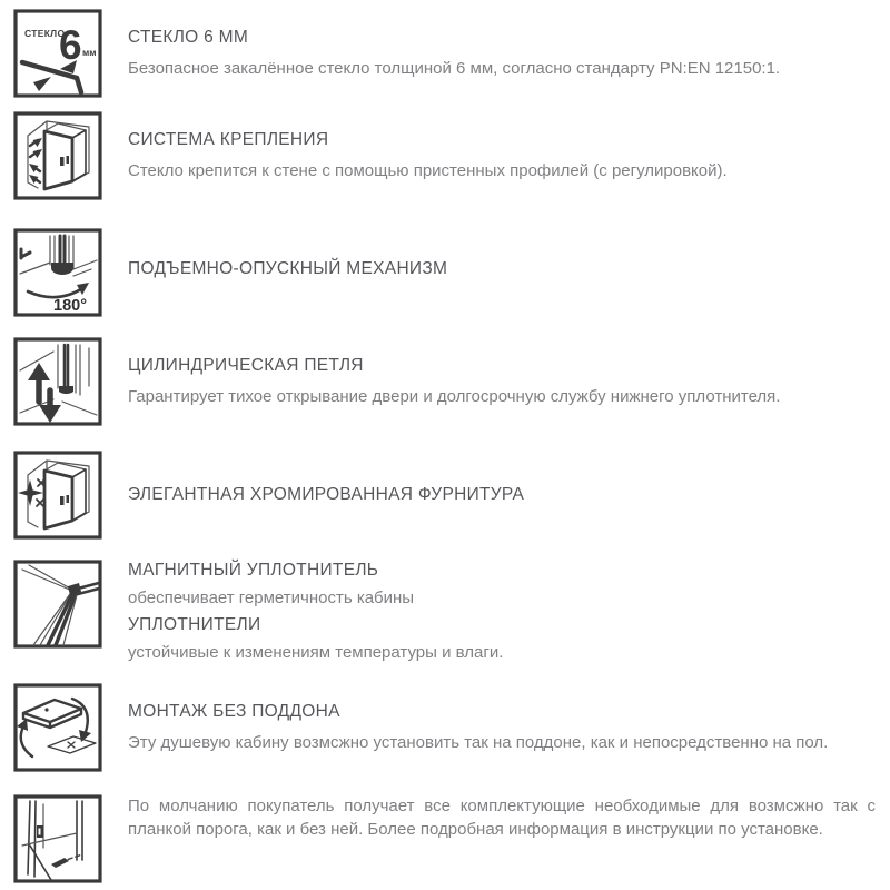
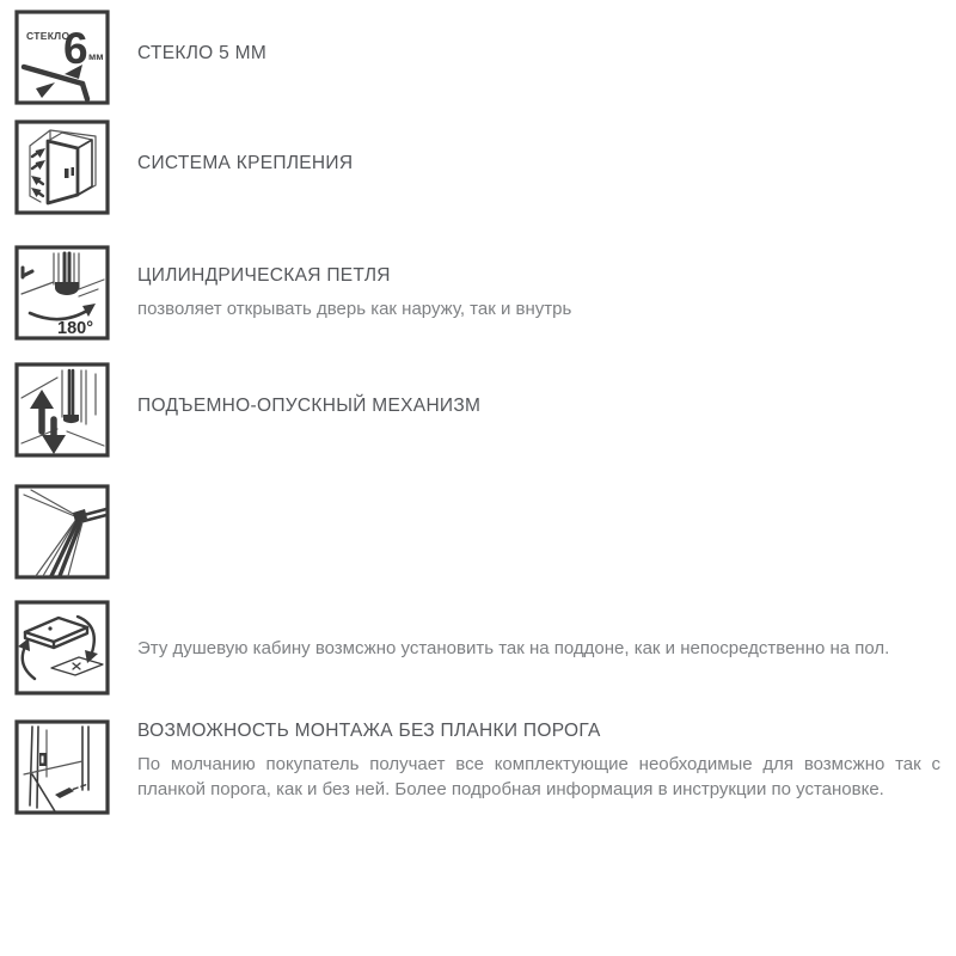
  СТЕКЛО
  6
  мм
- СТЕКЛО 6 ММ
+ СТЕКЛО 5 ММ
- Безопасное закалённое стекло толщиной 6 мм, согласно стандарту PN:EN 12150:1.
  СИСТЕМА КРЕПЛЕНИЯ
- Стекло крепится к стене с помощью пристенных профилей (с регулировкой).
  180°
- ПОДЪЕМНО-ОПУСКНЫЙ МЕХАНИЗМ
+ ЦИЛИНДРИЧЕСКАЯ ПЕТЛЯ
+ позволяет открывать дверь как наружу, так и внутрь
- ЦИЛИНДРИЧЕСКАЯ ПЕТЛЯ
+ ПОДЪЕМНО-ОПУСКНЫЙ МЕХАНИЗМ
- Гарантирует тихое открывание двери и долгосрочную службу нижнего уплотнителя.
- ЭЛЕГАНТНАЯ ХРОМИРОВАННАЯ ФУРНИТУРА
- МАГНИТНЫЙ УПЛОТНИТЕЛЬ
- обеспечивает герметичность кабины
- УПЛОТНИТЕЛИ
- устойчивые к изменениям температуры и влаги.
- МОНТАЖ БЕЗ ПОДДОНА
  Эту душевую кабину возмсжно установить так на поддоне, как и непосредственно на пол.
+ ВОЗМОЖНОСТЬ МОНТАЖА БЕЗ ПЛАНКИ ПОРОГА
  По молчанию покупатель получает все комплектующие необходимые для возмсжно так с планкой порога, как и без ней. Более подробная информация в инструкции по установке.
